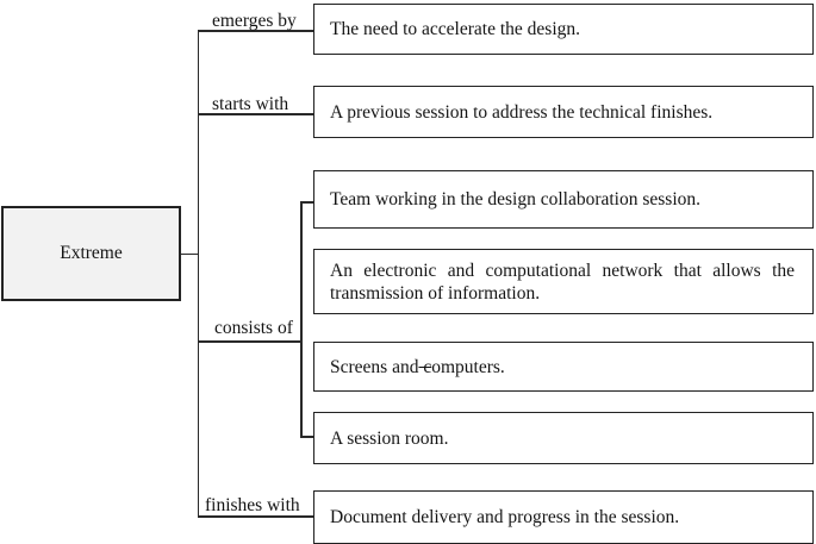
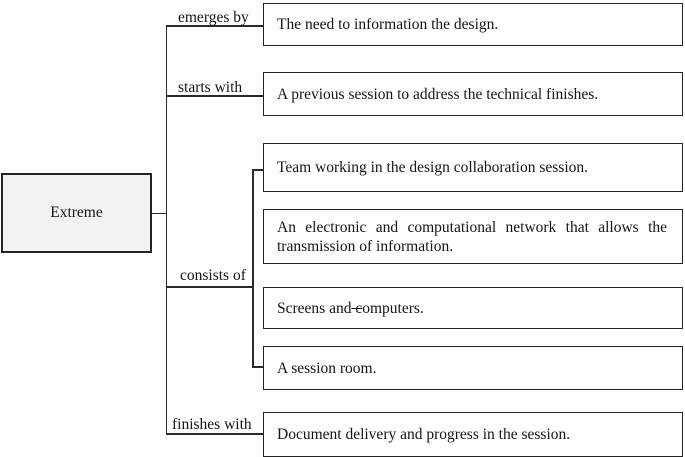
  emerges by
  starts with
  consists of
  finishes with
  Extreme
- The need to accelerate the design.
+ The need to information the design.
  A previous session to address the technical finishes.
  Team working in the design collaboration session.
  An electronic and computational network that allows the transmission of information.
  Screens and computers.
  A session room.
  Document delivery and progress in the session.
